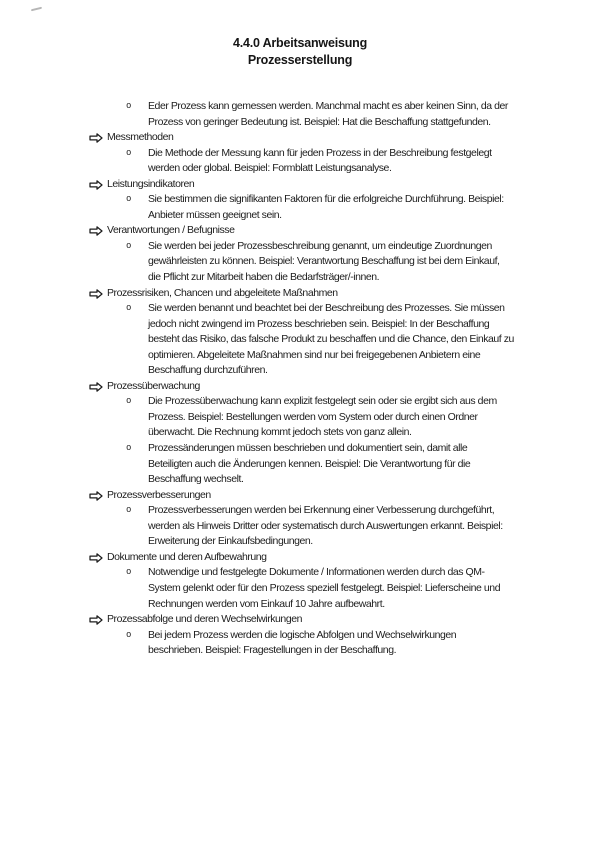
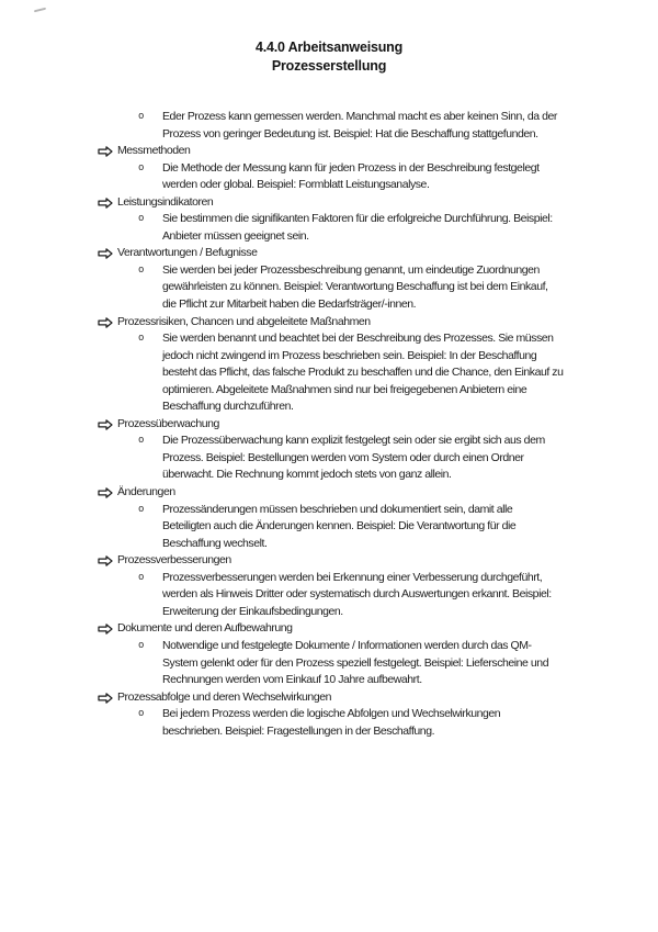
  4.4.0 Arbeitsanweisung
  Prozesserstellung
  o
  Eder Prozess kann gemessen werden. Manchmal macht es aber keinen Sinn, da der
  Prozess von geringer Bedeutung ist. Beispiel: Hat die Beschaffung stattgefunden.
  Messmethoden
  o
  Die Methode der Messung kann für jeden Prozess in der Beschreibung festgelegt
  werden oder global. Beispiel: Formblatt Leistungsanalyse.
  Leistungsindikatoren
  o
  Sie bestimmen die signifikanten Faktoren für die erfolgreiche Durchführung. Beispiel:
  Anbieter müssen geeignet sein.
  Verantwortungen / Befugnisse
  o
  Sie werden bei jeder Prozessbeschreibung genannt, um eindeutige Zuordnungen
  gewährleisten zu können. Beispiel: Verantwortung Beschaffung ist bei dem Einkauf,
  die Pflicht zur Mitarbeit haben die Bedarfsträger/-innen.
  Prozessrisiken, Chancen und abgeleitete Maßnahmen
  o
  Sie werden benannt und beachtet bei der Beschreibung des Prozesses. Sie müssen
  jedoch nicht zwingend im Prozess beschrieben sein. Beispiel: In der Beschaffung
- besteht das Risiko, das falsche Produkt zu beschaffen und die Chance, den Einkauf zu
+ besteht das Pflicht, das falsche Produkt zu beschaffen und die Chance, den Einkauf zu
  optimieren. Abgeleitete Maßnahmen sind nur bei freigegebenen Anbietern eine
  Beschaffung durchzuführen.
  Prozessüberwachung
  o
  Die Prozessüberwachung kann explizit festgelegt sein oder sie ergibt sich aus dem
  Prozess. Beispiel: Bestellungen werden vom System oder durch einen Ordner
  überwacht. Die Rechnung kommt jedoch stets von ganz allein.
+ Änderungen
  o
  Prozessänderungen müssen beschrieben und dokumentiert sein, damit alle
  Beteiligten auch die Änderungen kennen. Beispiel: Die Verantwortung für die
  Beschaffung wechselt.
  Prozessverbesserungen
  o
  Prozessverbesserungen werden bei Erkennung einer Verbesserung durchgeführt,
  werden als Hinweis Dritter oder systematisch durch Auswertungen erkannt. Beispiel:
  Erweiterung der Einkaufsbedingungen.
  Dokumente und deren Aufbewahrung
  o
  Notwendige und festgelegte Dokumente / Informationen werden durch das QM-
  System gelenkt oder für den Prozess speziell festgelegt. Beispiel: Lieferscheine und
  Rechnungen werden vom Einkauf 10 Jahre aufbewahrt.
  Prozessabfolge und deren Wechselwirkungen
  o
  Bei jedem Prozess werden die logische Abfolgen und Wechselwirkungen
  beschrieben. Beispiel: Fragestellungen in der Beschaffung.
